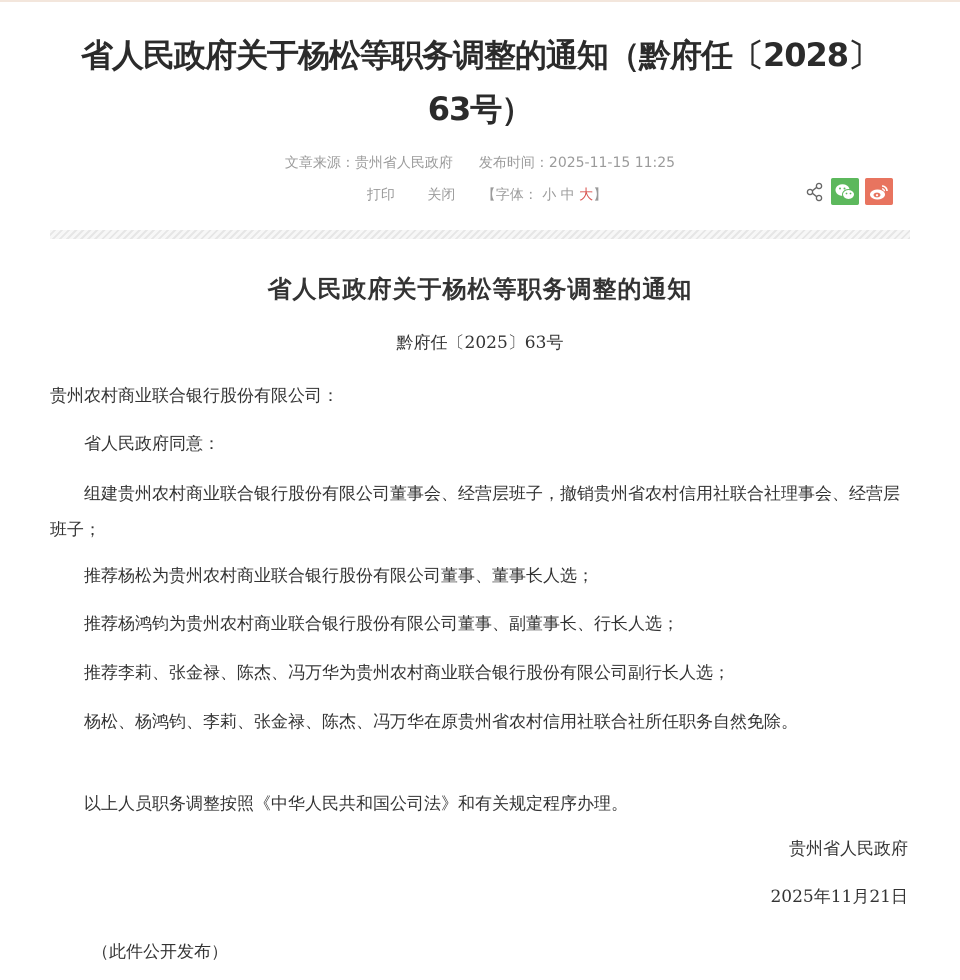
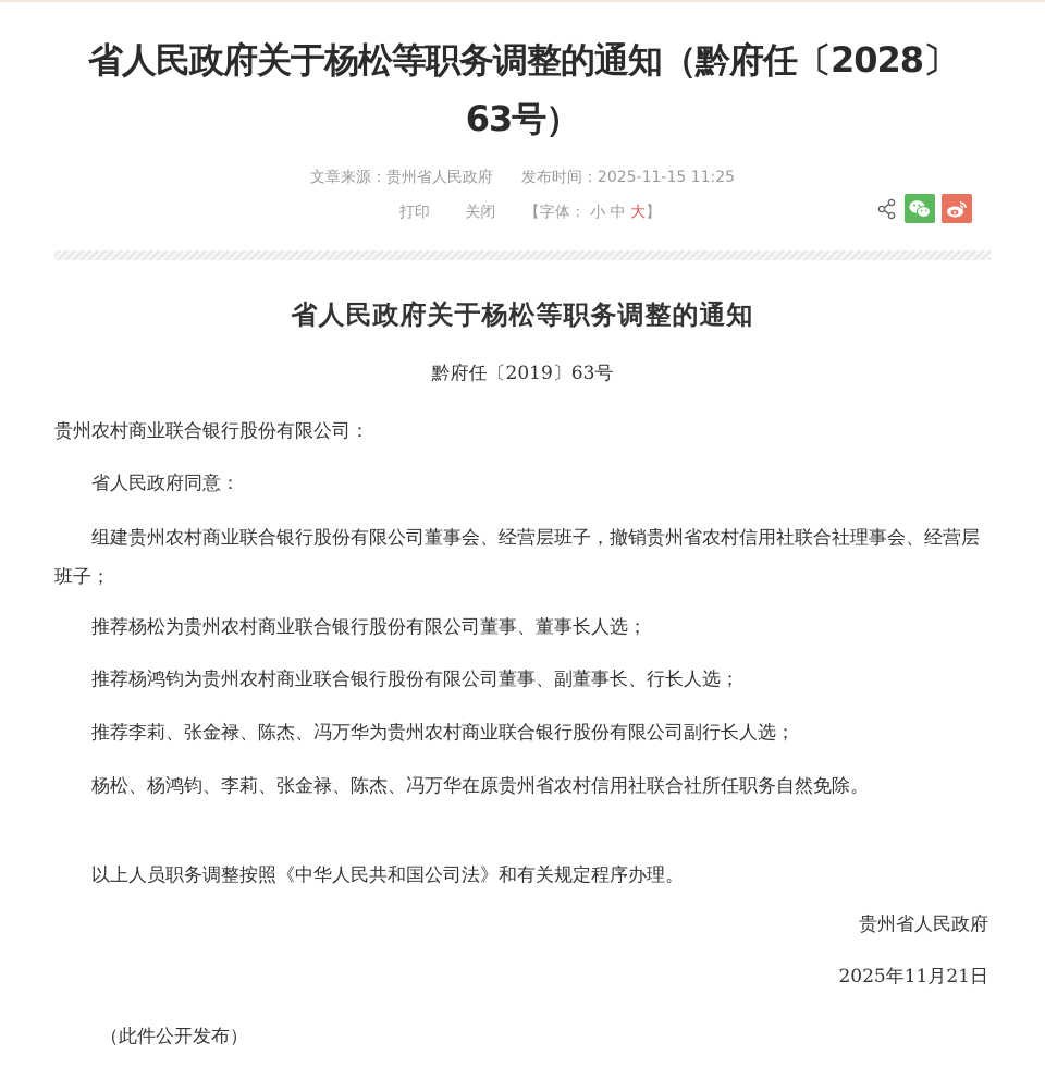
  省人民政府关于杨松等职务调整的通知（黔府任〔2028〕63号）
  文章来源：贵州省人民政府 发布时间：2025-11-15 11:25
  打印 关闭 【字体： 小 中 大】
  省人民政府关于杨松等职务调整的通知
- 黔府任〔2025〕63号
+ 黔府任〔2019〕63号
  贵州农村商业联合银行股份有限公司：
  省人民政府同意：
  组建贵州农村商业联合银行股份有限公司董事会、经营层班子，撤销贵州省农村信用社联合社理事会、经营层班子；
  推荐杨松为贵州农村商业联合银行股份有限公司董事、董事长人选；
  推荐杨鸿钧为贵州农村商业联合银行股份有限公司董事、副董事长、行长人选；
  推荐李莉、张金禄、陈杰、冯万华为贵州农村商业联合银行股份有限公司副行长人选；
  杨松、杨鸿钧、李莉、张金禄、陈杰、冯万华在原贵州省农村信用社联合社所任职务自然免除。
  以上人员职务调整按照《中华人民共和国公司法》和有关规定程序办理。
  贵州省人民政府
  2025年11月21日
  （此件公开发布）
